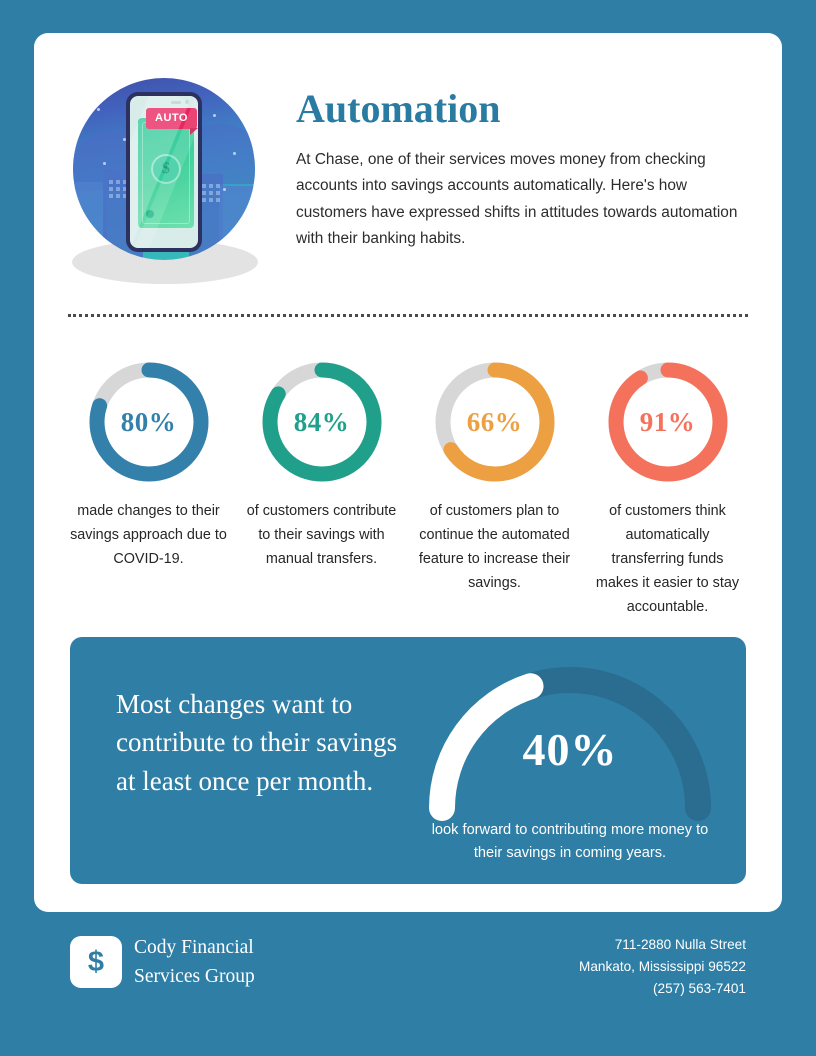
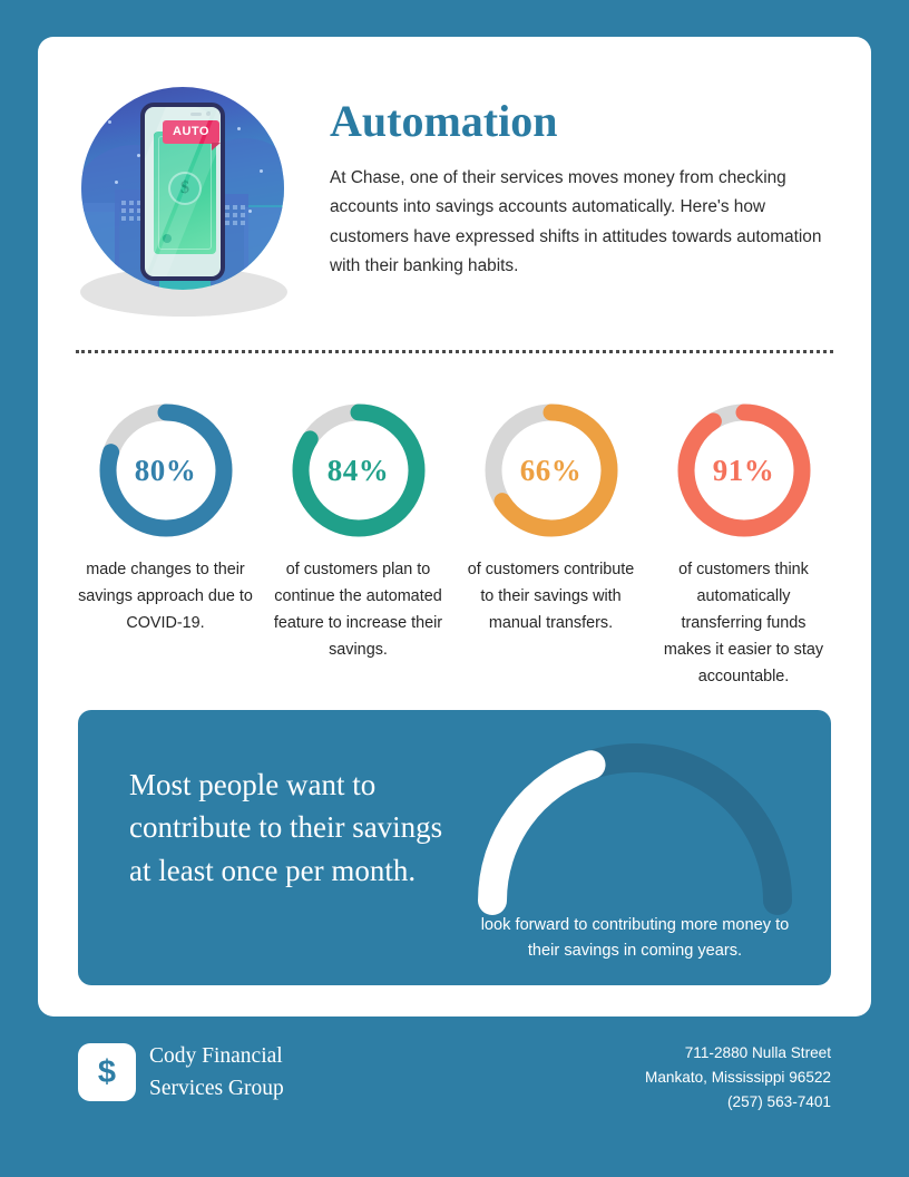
  $
  AUTO
  Automation
  At Chase, one of their services moves money from checking accounts into savings accounts automatically. Here's how customers have expressed shifts in attitudes towards automation with their banking habits.
  80%
  made changes to their savings approach due to COVID-19.
  84%
- of customers contribute to their savings with manual transfers.
+ of customers plan to continue the automated feature to increase their savings.
  66%
- of customers plan to continue the automated feature to increase their savings.
+ of customers contribute to their savings with manual transfers.
  91%
  of customers think automatically transferring funds makes it easier to stay accountable.
- Most changes want to contribute to their savings at least once per month.
+ Most people want to contribute to their savings at least once per month.
- 40%
  look forward to contributing more money to their savings in coming years.
  $
  Cody Financial
  Services Group
  711-2880 Nulla Street
  Mankato, Mississippi 96522
  (257) 563-7401
